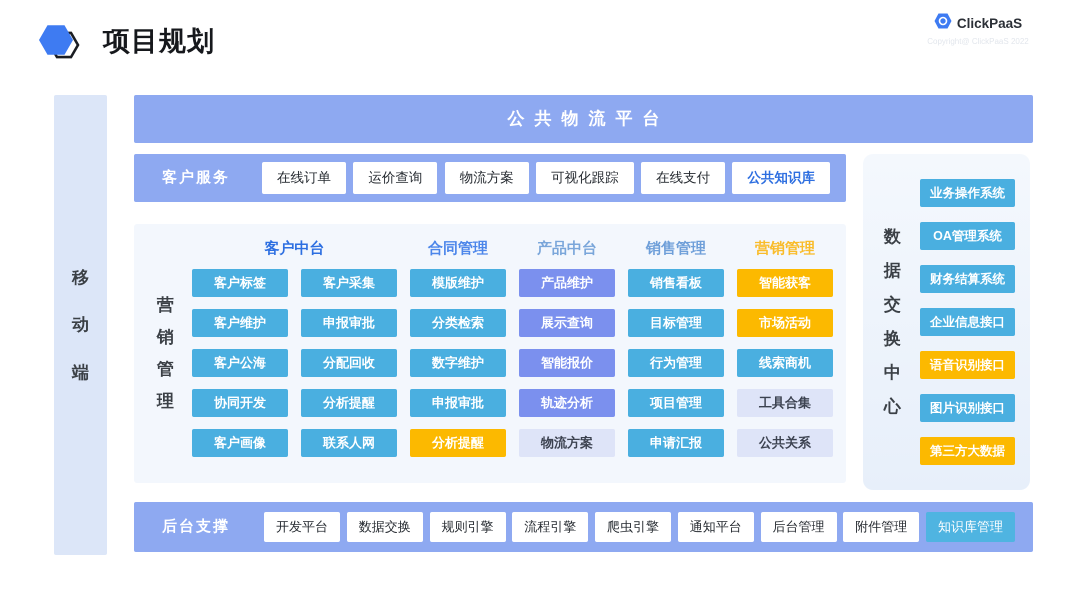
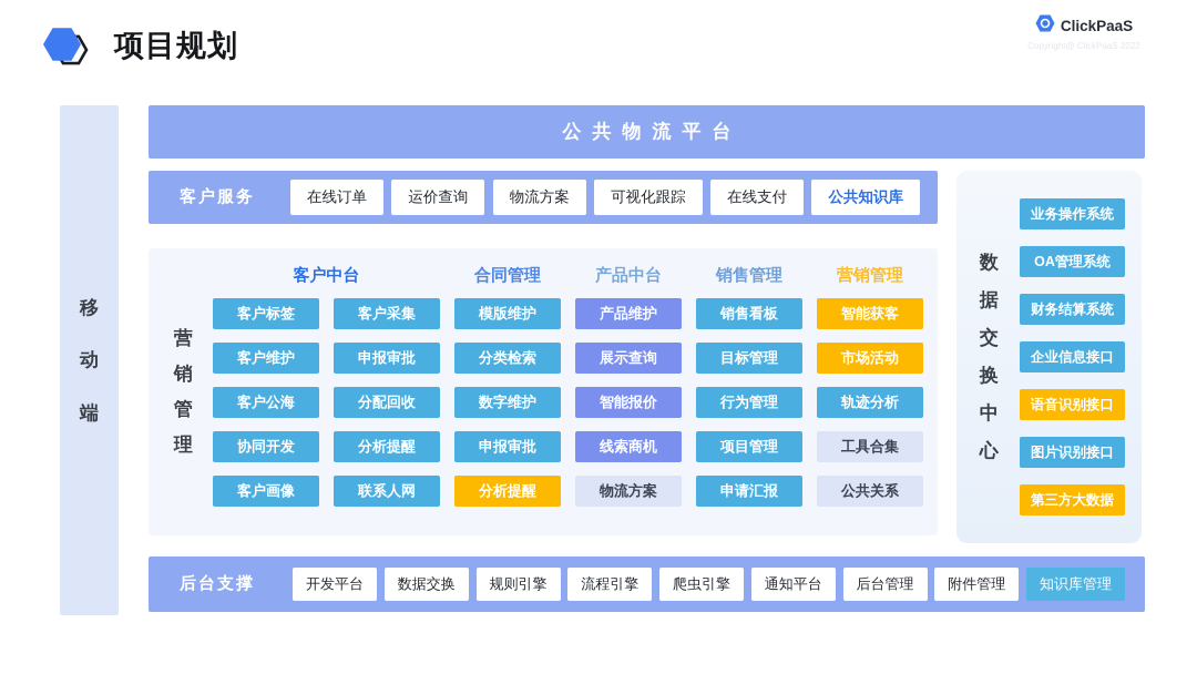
  项目规划
  ClickPaaS
  Copyright@ ClickPaaS 2022
  移动端
  公共物流平台
  客户服务
  在线订单
  运价查询
  物流方案
  可视化跟踪
  在线支付
  公共知识库
  营销管理
  客户中台
  合同管理
  产品中台
  销售管理
  营销管理
  客户标签
  客户采集
  模版维护
  产品维护
  销售看板
  智能获客
  客户维护
  申报审批
  分类检索
  展示查询
  目标管理
  市场活动
  客户公海
  分配回收
  数字维护
  智能报价
  行为管理
- 线索商机
+ 轨迹分析
  协同开发
  分析提醒
  申报审批
- 轨迹分析
+ 线索商机
  项目管理
  工具合集
  客户画像
  联系人网
  分析提醒
  物流方案
  申请汇报
  公共关系
  数据交换中心
  业务操作系统
  OA管理系统
  财务结算系统
  企业信息接口
  语音识别接口
  图片识别接口
  第三方大数据
  后台支撑
  开发平台
  数据交换
  规则引擎
  流程引擎
  爬虫引擎
  通知平台
  后台管理
  附件管理
  知识库管理
